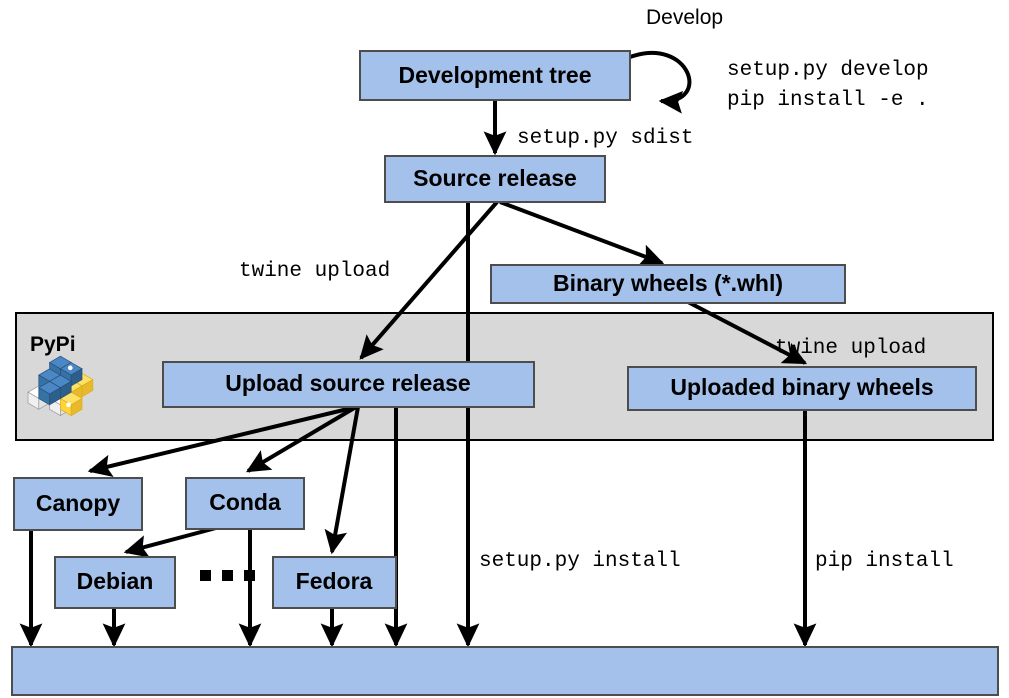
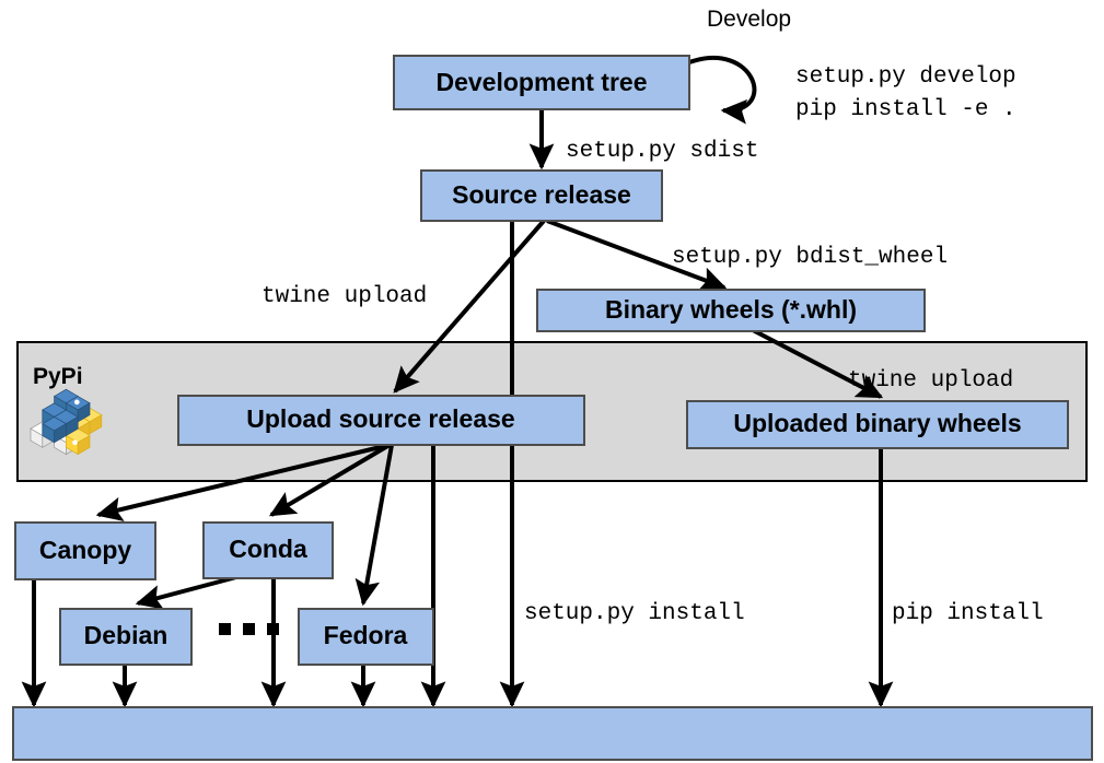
  Development tree
  Source release
  Binary wheels (*.whl)
  Upload source release
  Uploaded binary wheels
  Canopy
  Conda
  Debian
  Fedora
  PyPi
  Develop
  setup.py develop
  pip install -e .
  setup.py sdist
+ setup.py bdist_wheel
  twine upload
  twine upload
  setup.py install
  pip install
